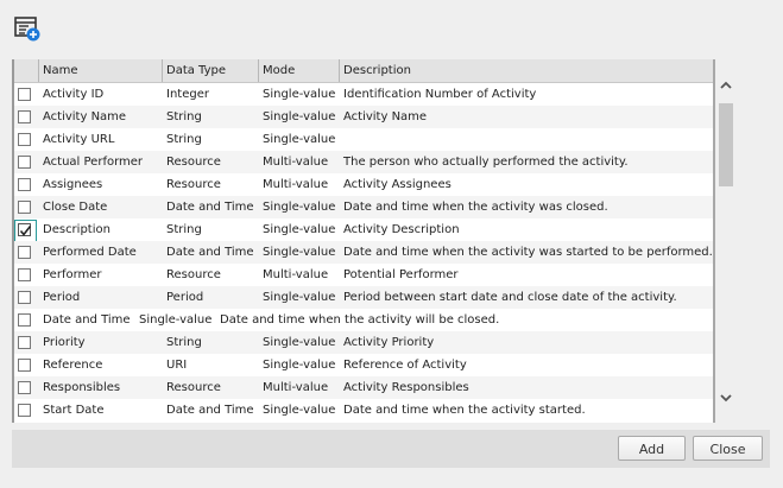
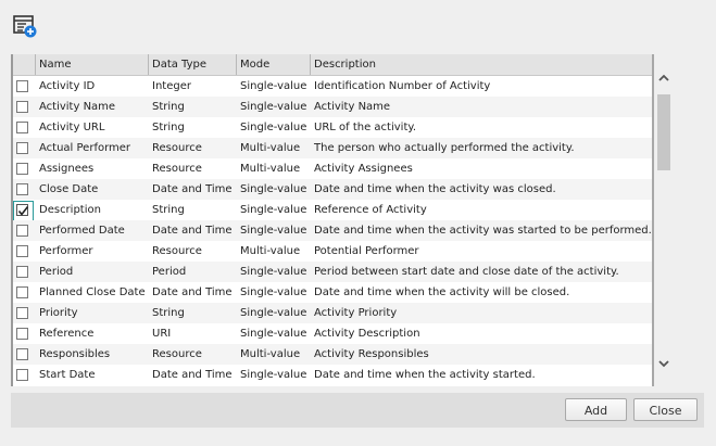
  Name
  Data Type
  Mode
  Description
  Activity ID
  Integer
  Single-value
  Identification Number of Activity
  Activity Name
  String
  Single-value
  Activity Name
  Activity URL
  String
  Single-value
+ URL of the activity.
  Actual Performer
  Resource
  Multi-value
  The person who actually performed the activity.
  Assignees
  Resource
  Multi-value
  Activity Assignees
  Close Date
  Date and Time
  Single-value
  Date and time when the activity was closed.
  Description
  String
  Single-value
- Activity Description
+ Reference of Activity
  Performed Date
  Date and Time
  Single-value
  Date and time when the activity was started to be performed.
  Performer
  Resource
  Multi-value
  Potential Performer
  Period
  Period
  Single-value
  Period between start date and close date of the activity.
+ Planned Close Date
  Date and Time
  Single-value
  Date and time when the activity will be closed.
  Priority
  String
  Single-value
  Activity Priority
  Reference
  URI
  Single-value
- Reference of Activity
+ Activity Description
  Responsibles
  Resource
  Multi-value
  Activity Responsibles
  Start Date
  Date and Time
  Single-value
  Date and time when the activity started.
  Add
  Close
